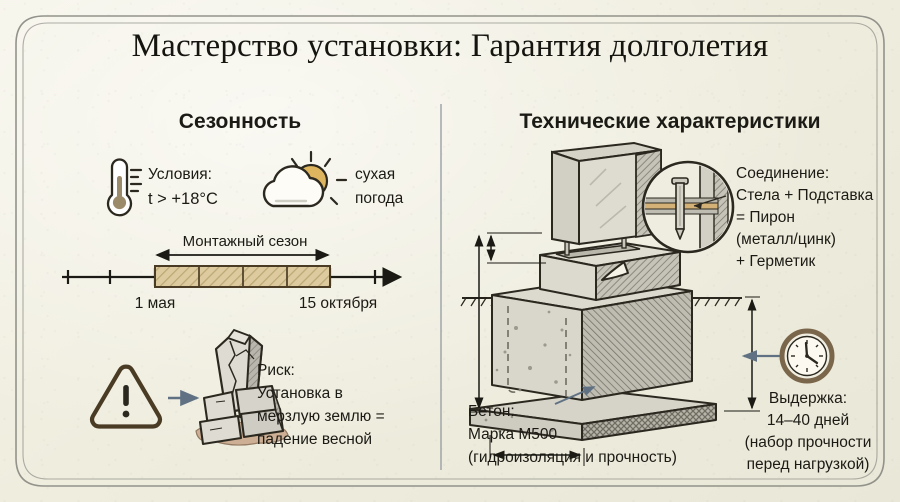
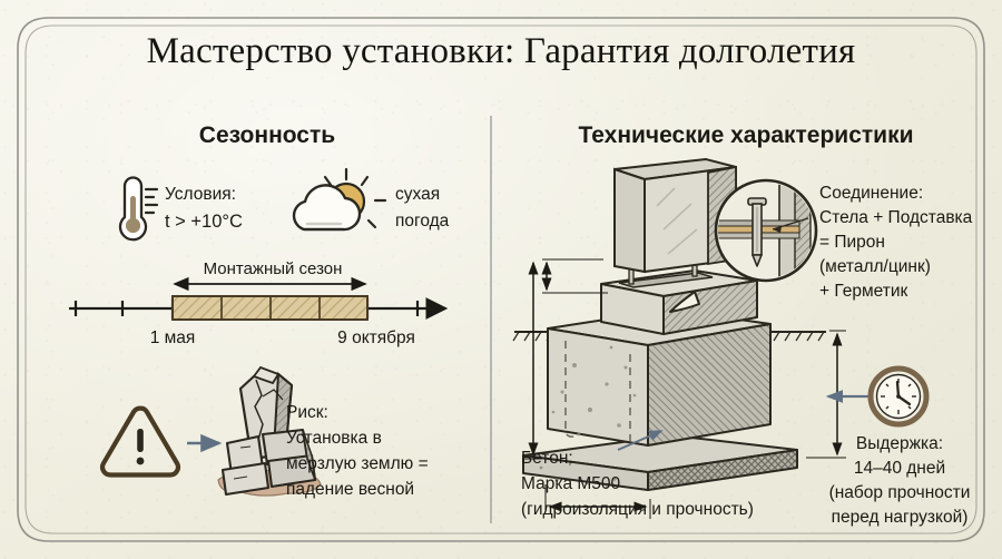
  Мастерство установки: Гарантия долголетия
  Сезонность
  Технические характеристики
  Условия:
- t > +18°C
+ t > +10°C
  сухая
  погода
  Монтажный сезон
  1 мая
- 15 октября
+ 9 октября
  Риск:
  Установка в
  мерзлую землю =
  падение весной
  Соединение:
  Стела + Подставка
  = Пирон
  (металл/цинк)
  + Герметик
  Бетон:
  Марка М500
  (гидроизоляция и прочность)
  Выдержка:
  14–40 дней
  (набор прочности
  перед нагрузкой)
